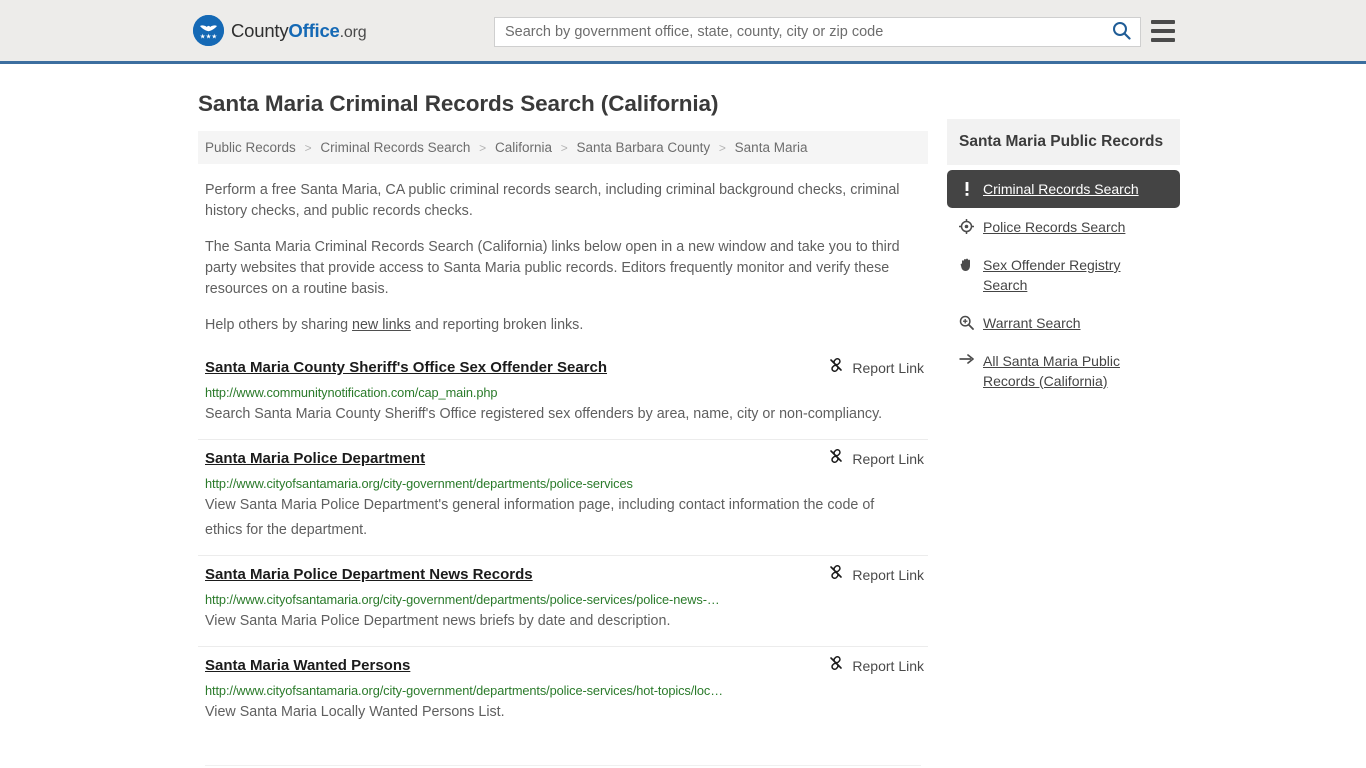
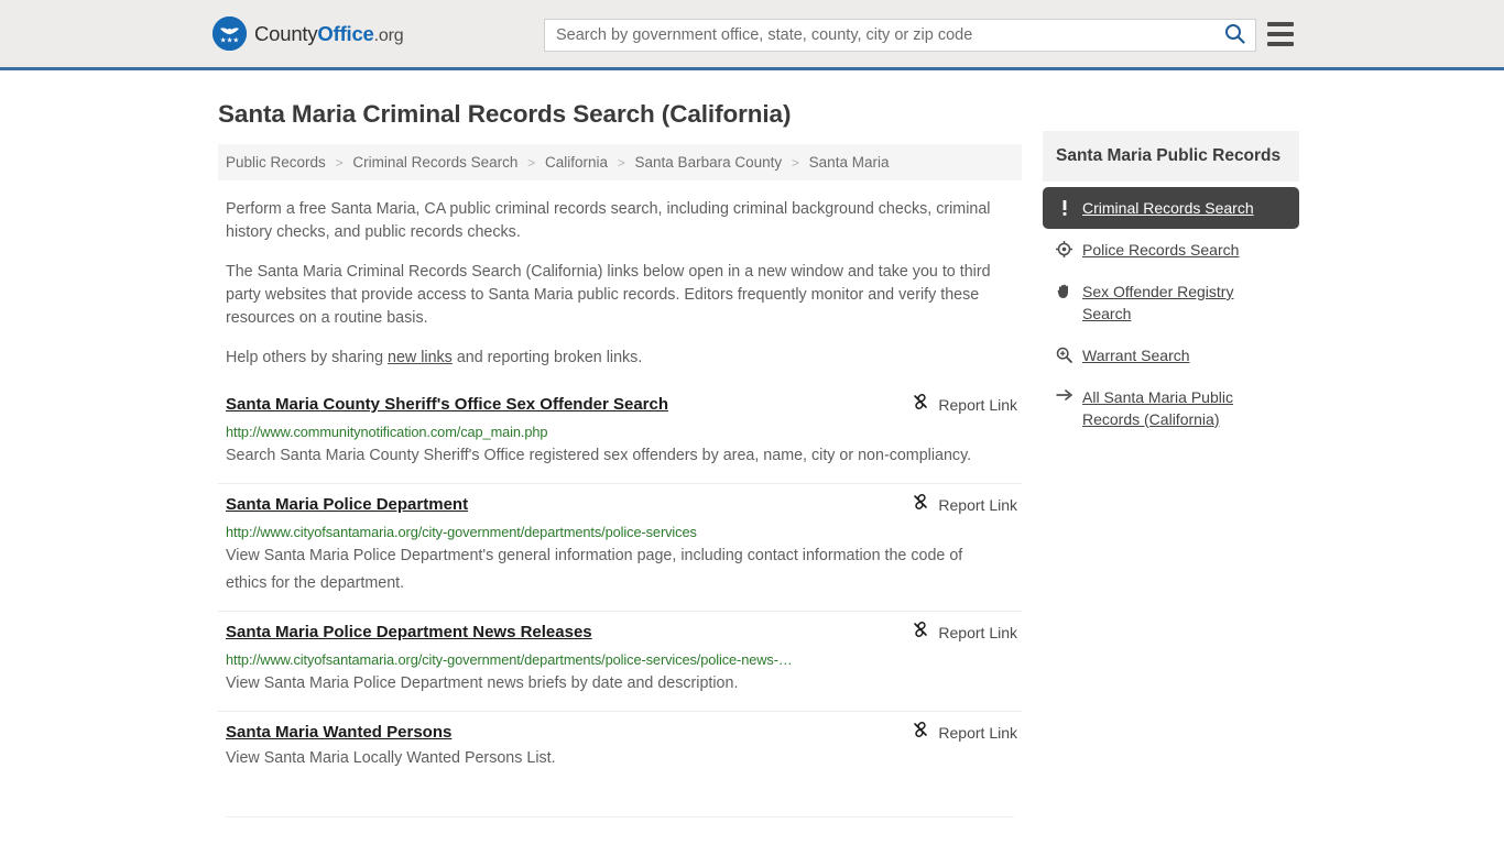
  ★★★
  CountyOffice.org
  Search by government office, state, county, city or zip code
  Santa Maria Criminal Records Search (California)
  Public Records > Criminal Records Search > California > Santa Barbara County > Santa Maria
  Perform a free Santa Maria, CA public criminal records search, including criminal background checks, criminal history checks, and public records checks.
  The Santa Maria Criminal Records Search (California) links below open in a new window and take you to third party websites that provide access to Santa Maria public records. Editors frequently monitor and verify these resources on a routine basis.
  Help others by sharing new links and reporting broken links.
  Santa Maria County Sheriff's Office Sex Offender Search
  Report Link
  http://www.communitynotification.com/cap_main.php
  Search Santa Maria County Sheriff's Office registered sex offenders by area, name, city or non-compliancy.
  Santa Maria Police Department
  Report Link
  http://www.cityofsantamaria.org/city-government/departments/police-services
  View Santa Maria Police Department's general information page, including contact information the code of ethics for the department.
- Santa Maria Police Department News Records
+ Santa Maria Police Department News Releases
  Report Link
  http://www.cityofsantamaria.org/city-government/departments/police-services/police-news-…
  View Santa Maria Police Department news briefs by date and description.
  Santa Maria Wanted Persons
  Report Link
- http://www.cityofsantamaria.org/city-government/departments/police-services/hot-topics/loc…
  View Santa Maria Locally Wanted Persons List.
  Santa Maria Public Records
  Criminal Records Search
  Police Records Search
  Sex Offender Registry Search
  Warrant Search
  All Santa Maria Public Records (California)
